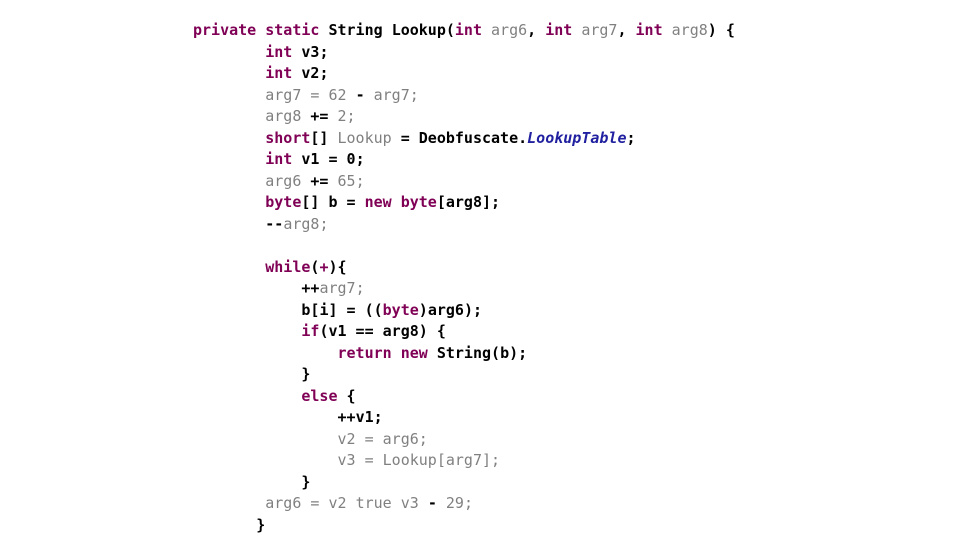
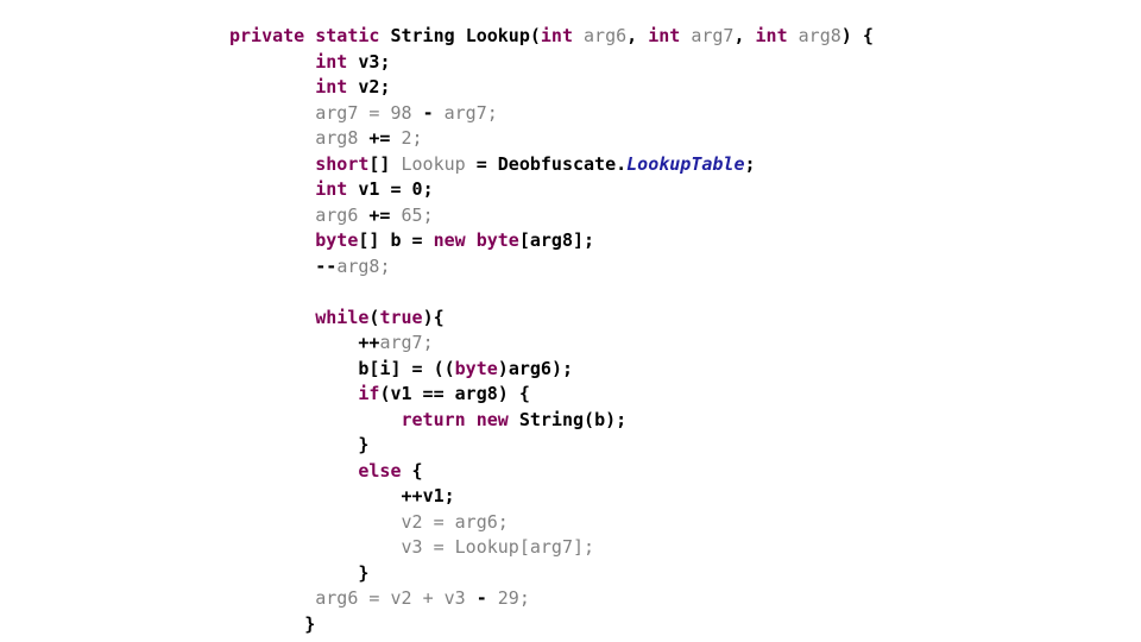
  private static String Lookup(int arg6, int arg7, int arg8) {
  int v3;
  int v2;
- arg7 = 62 - arg7;
+ arg7 = 98 - arg7;
  arg8 += 2;
  short[] Lookup = Deobfuscate.LookupTable;
  int v1 = 0;
  arg6 += 65;
  byte[] b = new byte[arg8];
  --arg8;
- while(+){
+ while(true){
  ++arg7;
  b[i] = ((byte)arg6);
  if(v1 == arg8) {
  return new String(b);
  }
  else {
  ++v1;
  v2 = arg6;
  v3 = Lookup[arg7];
  }
- arg6 = v2 true v3 - 29;
+ arg6 = v2 + v3 - 29;
  }
